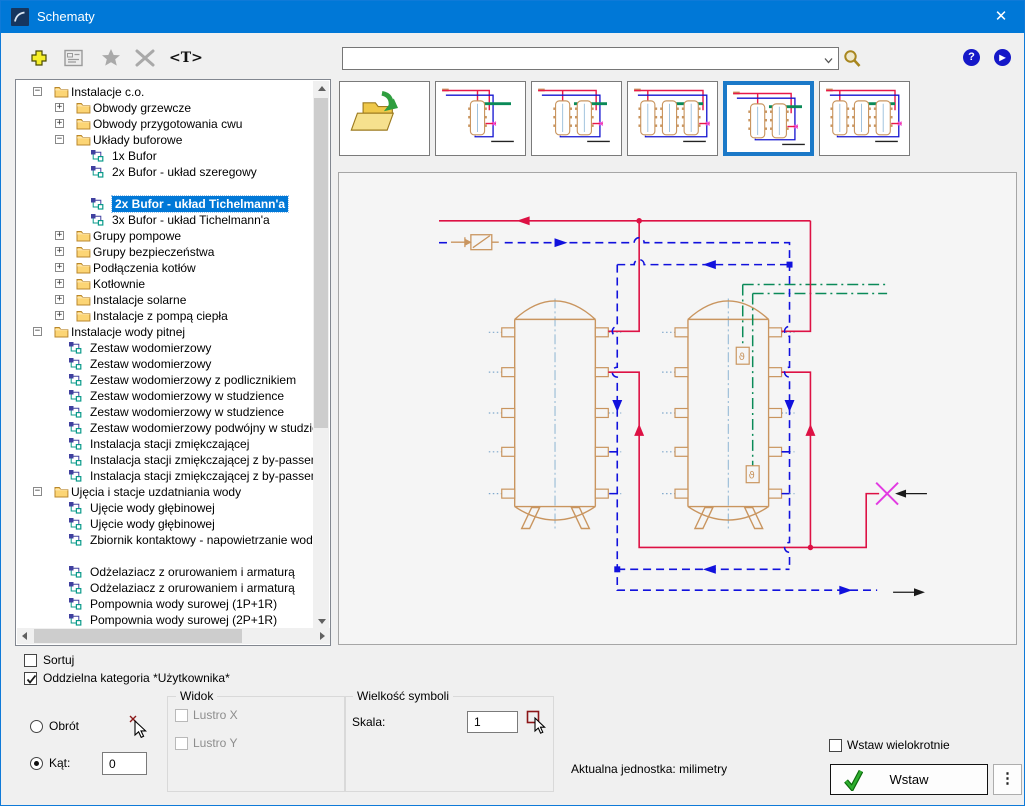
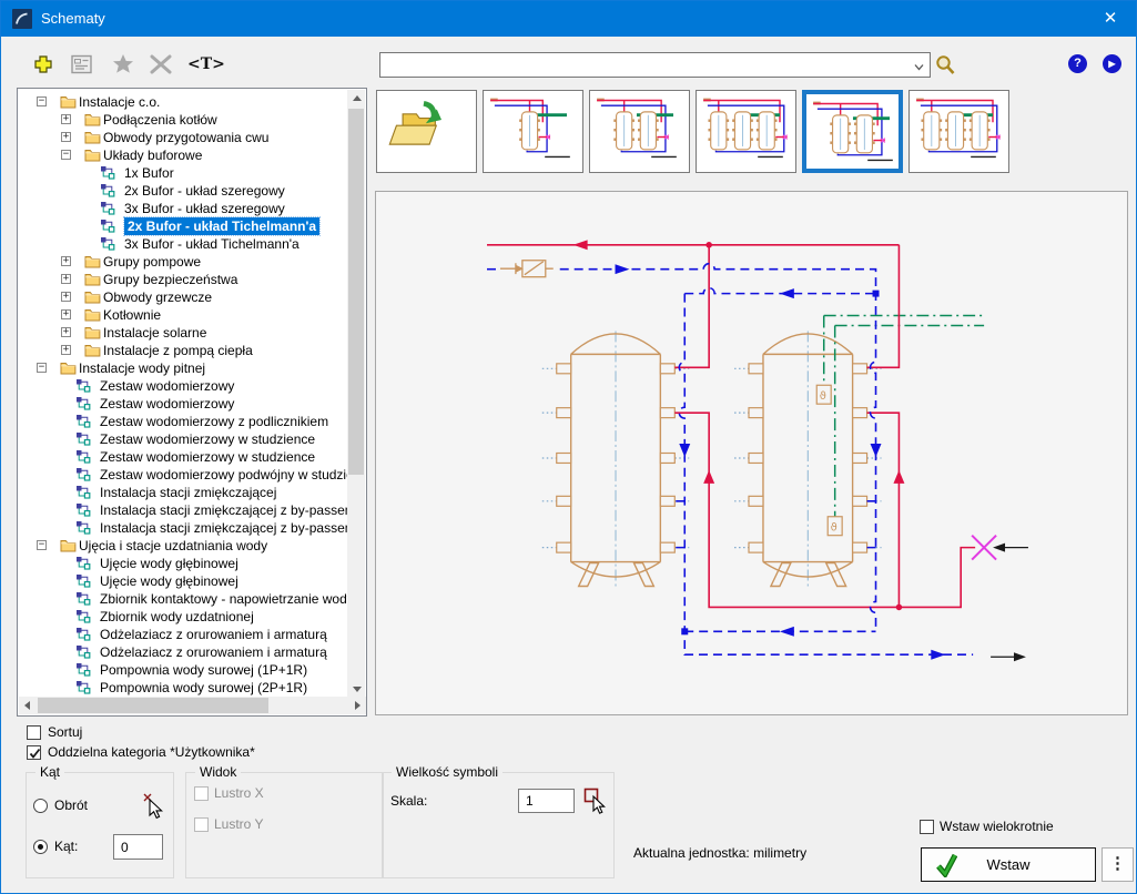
  Schematy
  ✕
  <T>
  ?
  ▶
  −
  Instalacje c.o.
  +
- Obwody grzewcze
+ Podłączenia kotłów
  +
  Obwody przygotowania cwu
  −
  Układy buforowe
  1x Bufor
  2x Bufor - układ szeregowy
+ 3x Bufor - układ szeregowy
  2x Bufor - układ Tichelmann'a
  3x Bufor - układ Tichelmann'a
  +
  Grupy pompowe
  +
  Grupy bezpieczeństwa
  +
- Podłączenia kotłów
+ Obwody grzewcze
  +
  Kotłownie
  +
  Instalacje solarne
  +
  Instalacje z pompą ciepła
  −
  Instalacje wody pitnej
  Zestaw wodomierzowy
  Zestaw wodomierzowy
  Zestaw wodomierzowy z podlicznikiem
  Zestaw wodomierzowy w studzience
  Zestaw wodomierzowy w studzience
  Zestaw wodomierzowy podwójny w studzi
  Instalacja stacji zmiękczającej
  Instalacja stacji zmiękczającej z by-passe
  Instalacja stacji zmiękczającej z by-passe
  −
  Ujęcia i stacje uzdatniania wody
  Ujęcie wody głębinowej
  Ujęcie wody głębinowej
  Zbiornik kontaktowy - napowietrzanie wod
+ Zbiornik wody uzdatnionej
  Odżelaziacz z orurowaniem i armaturą
  Odżelaziacz z orurowaniem i armaturą
  Pompownia wody surowej (1P+1R)
  Pompownia wody surowej (2P+1R)
  ϑ
  ϑ
  Sortuj
  Oddzielna kategoria *Użytkownika*
+ Kąt
  Obrót
  Kąt:
  0
  Widok
  Lustro X
  Lustro Y
  Wielkość symboli
  Skala:
  1
  Aktualna jednostka: milimetry
  Wstaw wielokrotnie
  Wstaw
  ⋮
